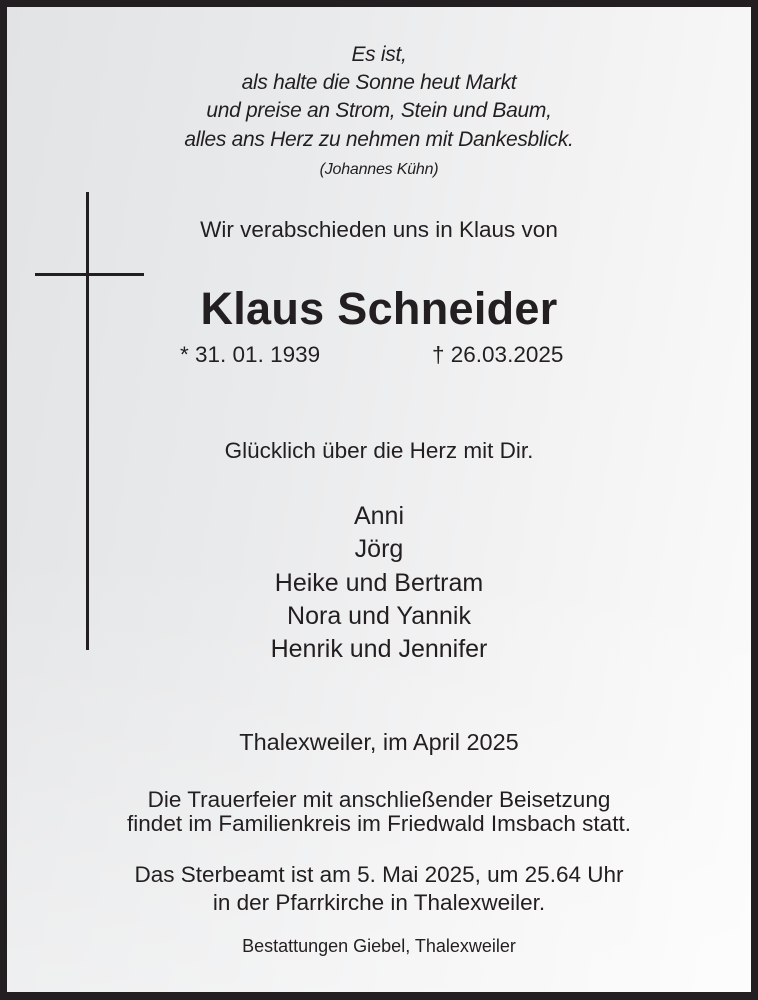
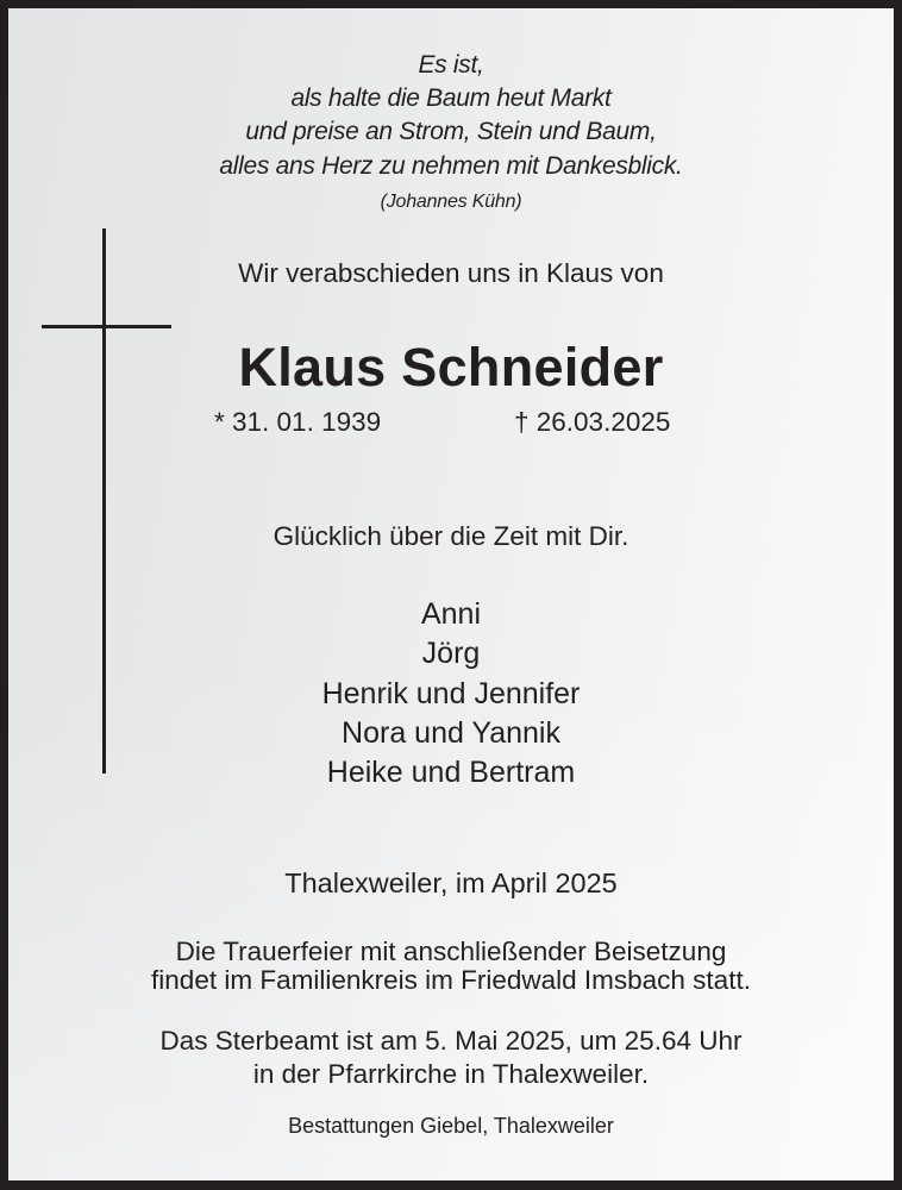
  Es ist,
- als halte die Sonne heut Markt
+ als halte die Baum heut Markt
  und preise an Strom, Stein und Baum,
  alles ans Herz zu nehmen mit Dankesblick.
  (Johannes Kühn)
  Wir verabschieden uns in Klaus von
  Klaus Schneider
  * 31. 01. 1939
  † 26.03.2025
- Glücklich über die Herz mit Dir.
+ Glücklich über die Zeit mit Dir.
  Anni
  Jörg
- Heike und Bertram
+ Henrik und Jennifer
  Nora und Yannik
- Henrik und Jennifer
+ Heike und Bertram
  Thalexweiler, im April 2025
  Die Trauerfeier mit anschließender Beisetzung
  findet im Familienkreis im Friedwald Imsbach statt.
  Das Sterbeamt ist am 5. Mai 2025, um 25.64 Uhr
  in der Pfarrkirche in Thalexweiler.
  Bestattungen Giebel, Thalexweiler
